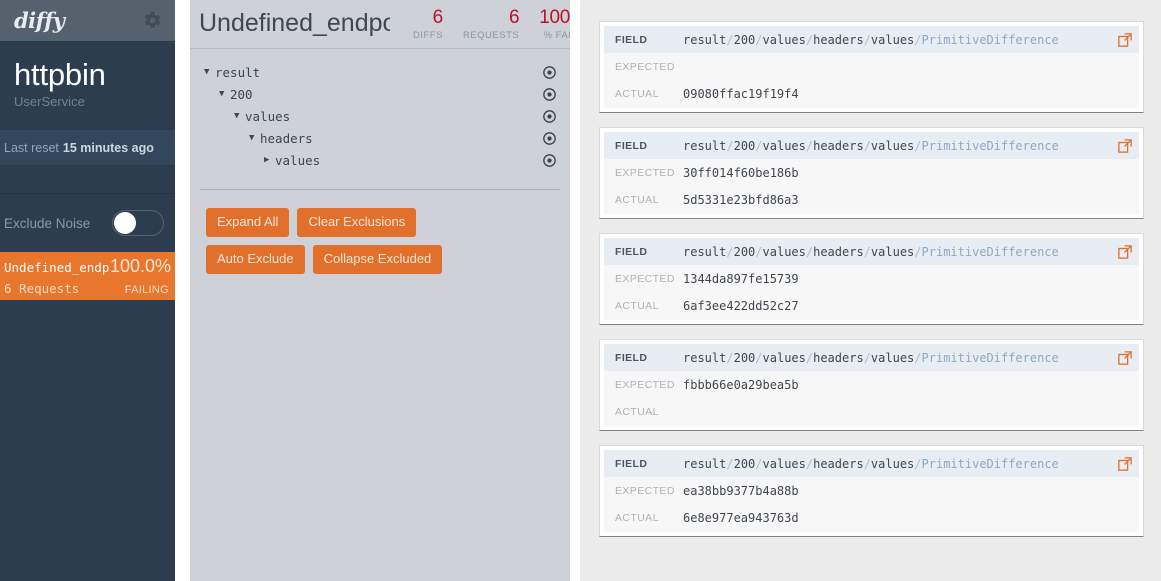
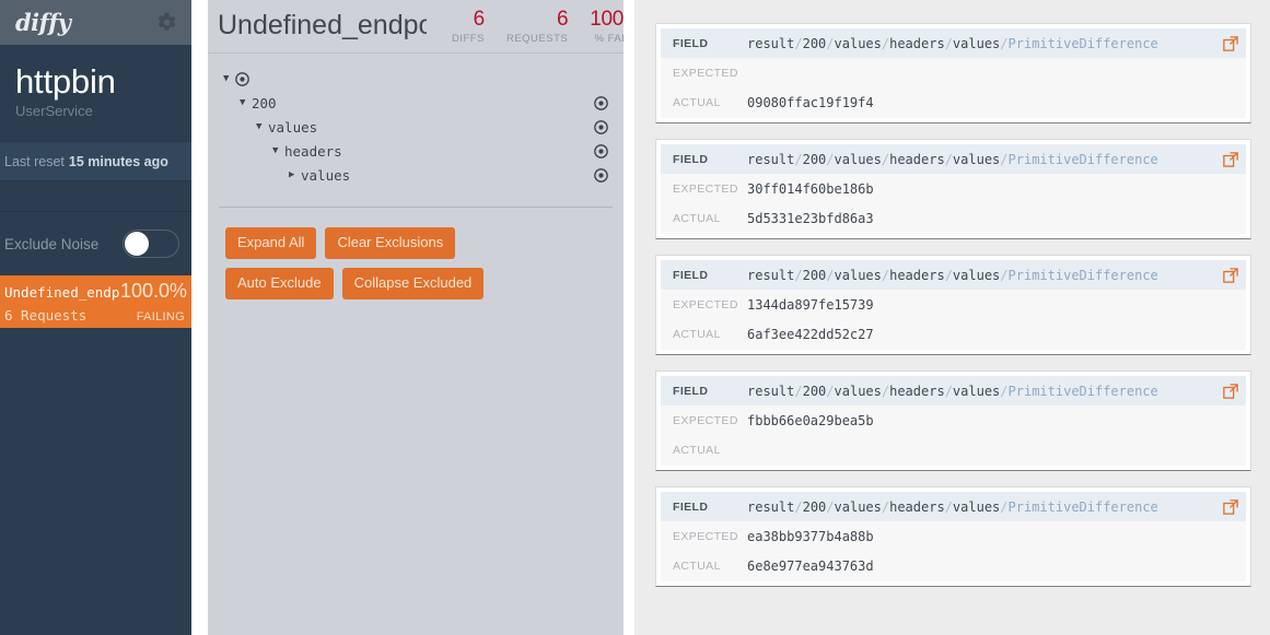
  diffy
  httpbin
  UserService
  Last reset
  15 minutes ago
  Exclude Noise
  Undefined_endp
  100.0%
  6 Requests
  FAILING
  Undefined_endpo
  6
  DIFFS
  6
  REQUESTS
  ▼
- result
  ▼
  200
  ▼
  values
  ▼
  headers
  ▶
  values
  Expand All
  Clear Exclusions
  Auto Exclude
  Collapse Excluded
  FIELD
  result/200/values/headers/values/PrimitiveDifference
  EXPECTED
  ACTUAL
  09080ffac19f19f4
  FIELD
  result/200/values/headers/values/PrimitiveDifference
  EXPECTED
  30ff014f60be186b
  ACTUAL
  5d5331e23bfd86a3
  FIELD
  result/200/values/headers/values/PrimitiveDifference
  EXPECTED
  1344da897fe15739
  ACTUAL
  6af3ee422dd52c27
  FIELD
  result/200/values/headers/values/PrimitiveDifference
  EXPECTED
  fbbb66e0a29bea5b
  ACTUAL
  FIELD
  result/200/values/headers/values/PrimitiveDifference
  EXPECTED
  ea38bb9377b4a88b
  ACTUAL
  6e8e977ea943763d
